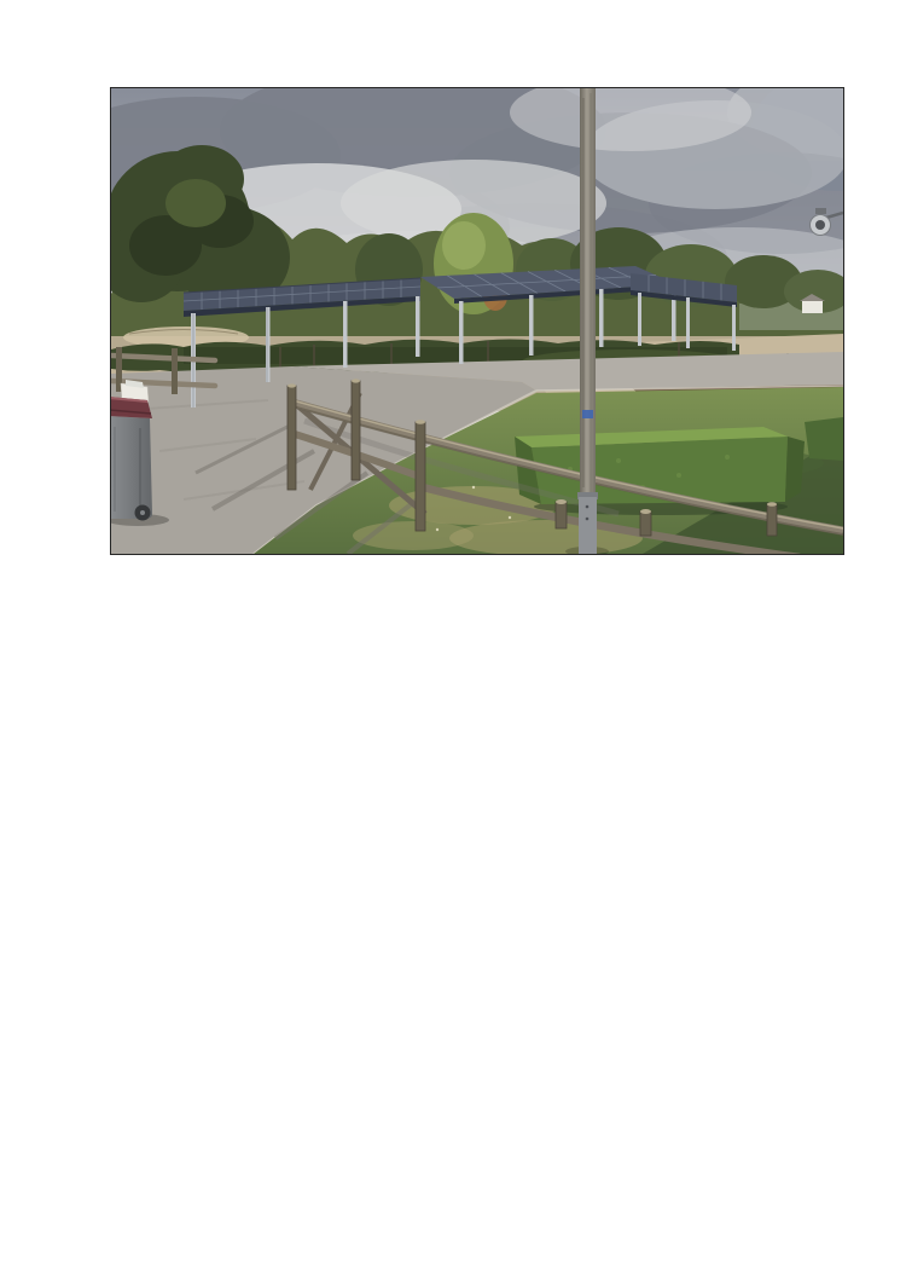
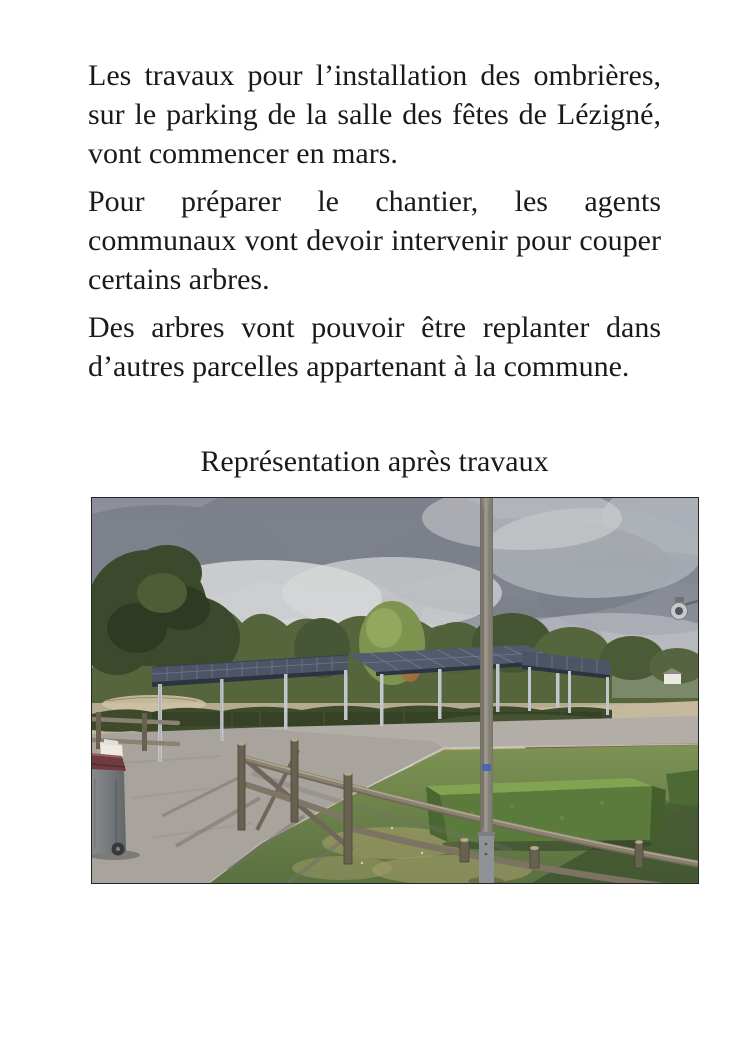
+ Les travaux pour l’installation des ombrières,
+ sur le parking de la salle des fêtes de Lézigné,
+ vont commencer en mars.
+ Pour préparer le chantier, les agents
+ communaux vont devoir intervenir pour couper
+ certains arbres.
+ Des arbres vont pouvoir être replanter dans
+ d’autres parcelles appartenant à la commune.
+ Représentation après travaux
